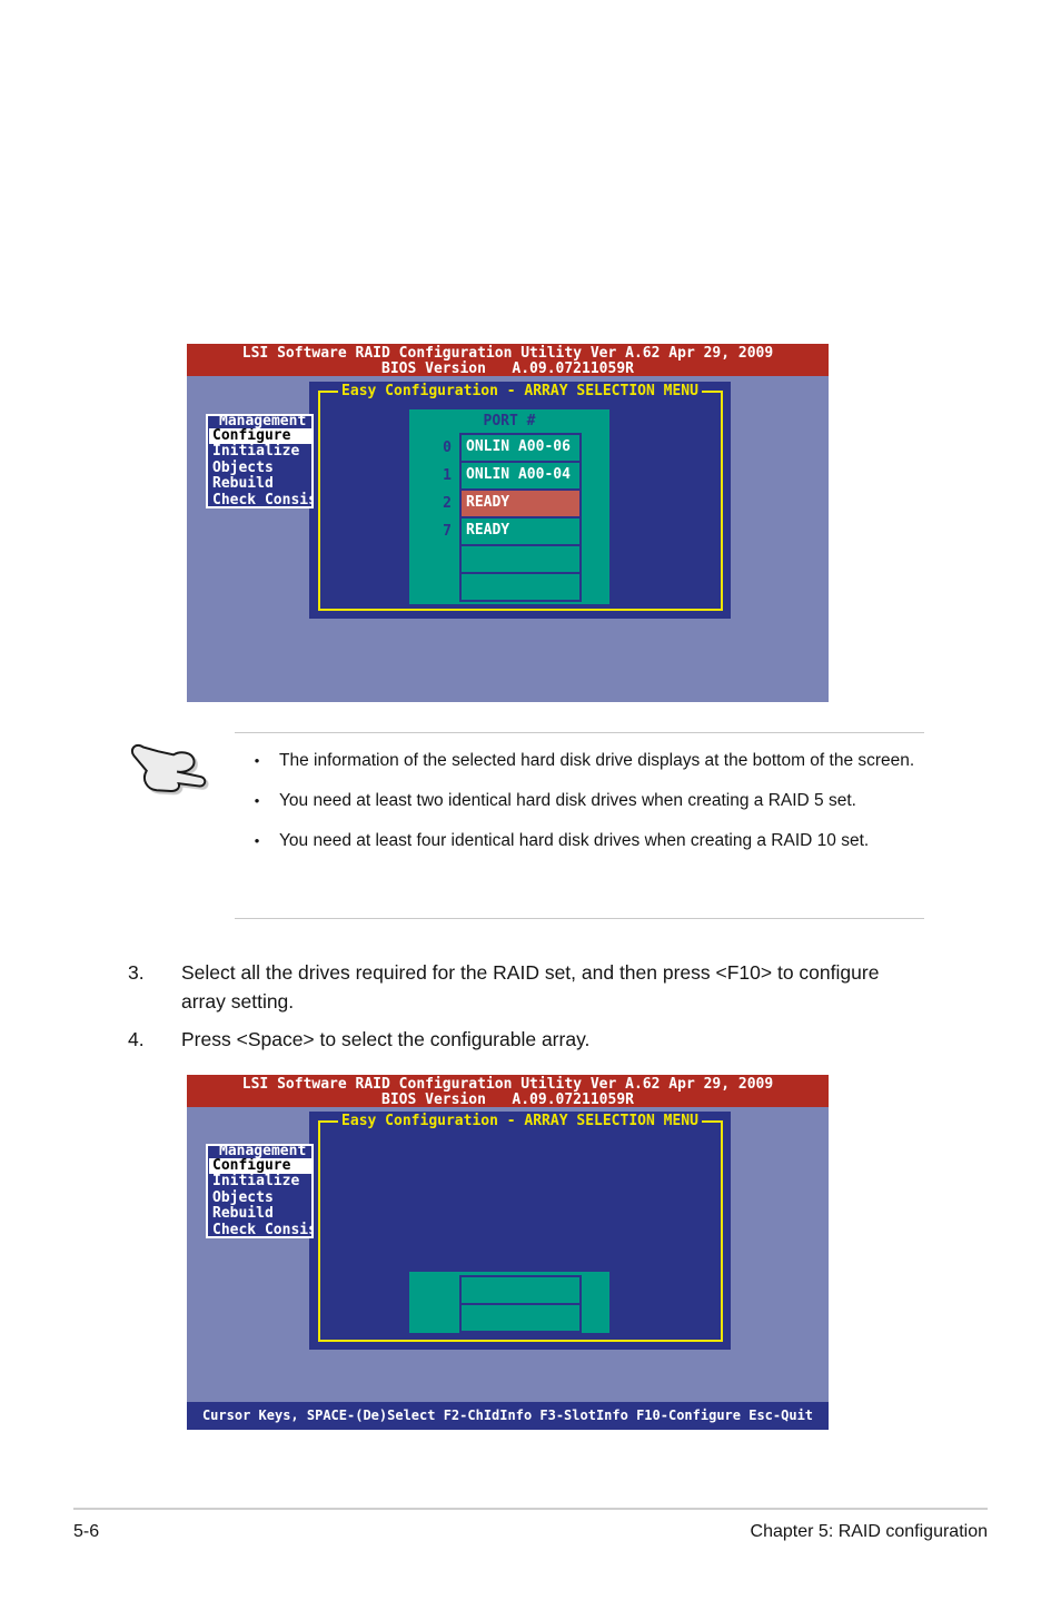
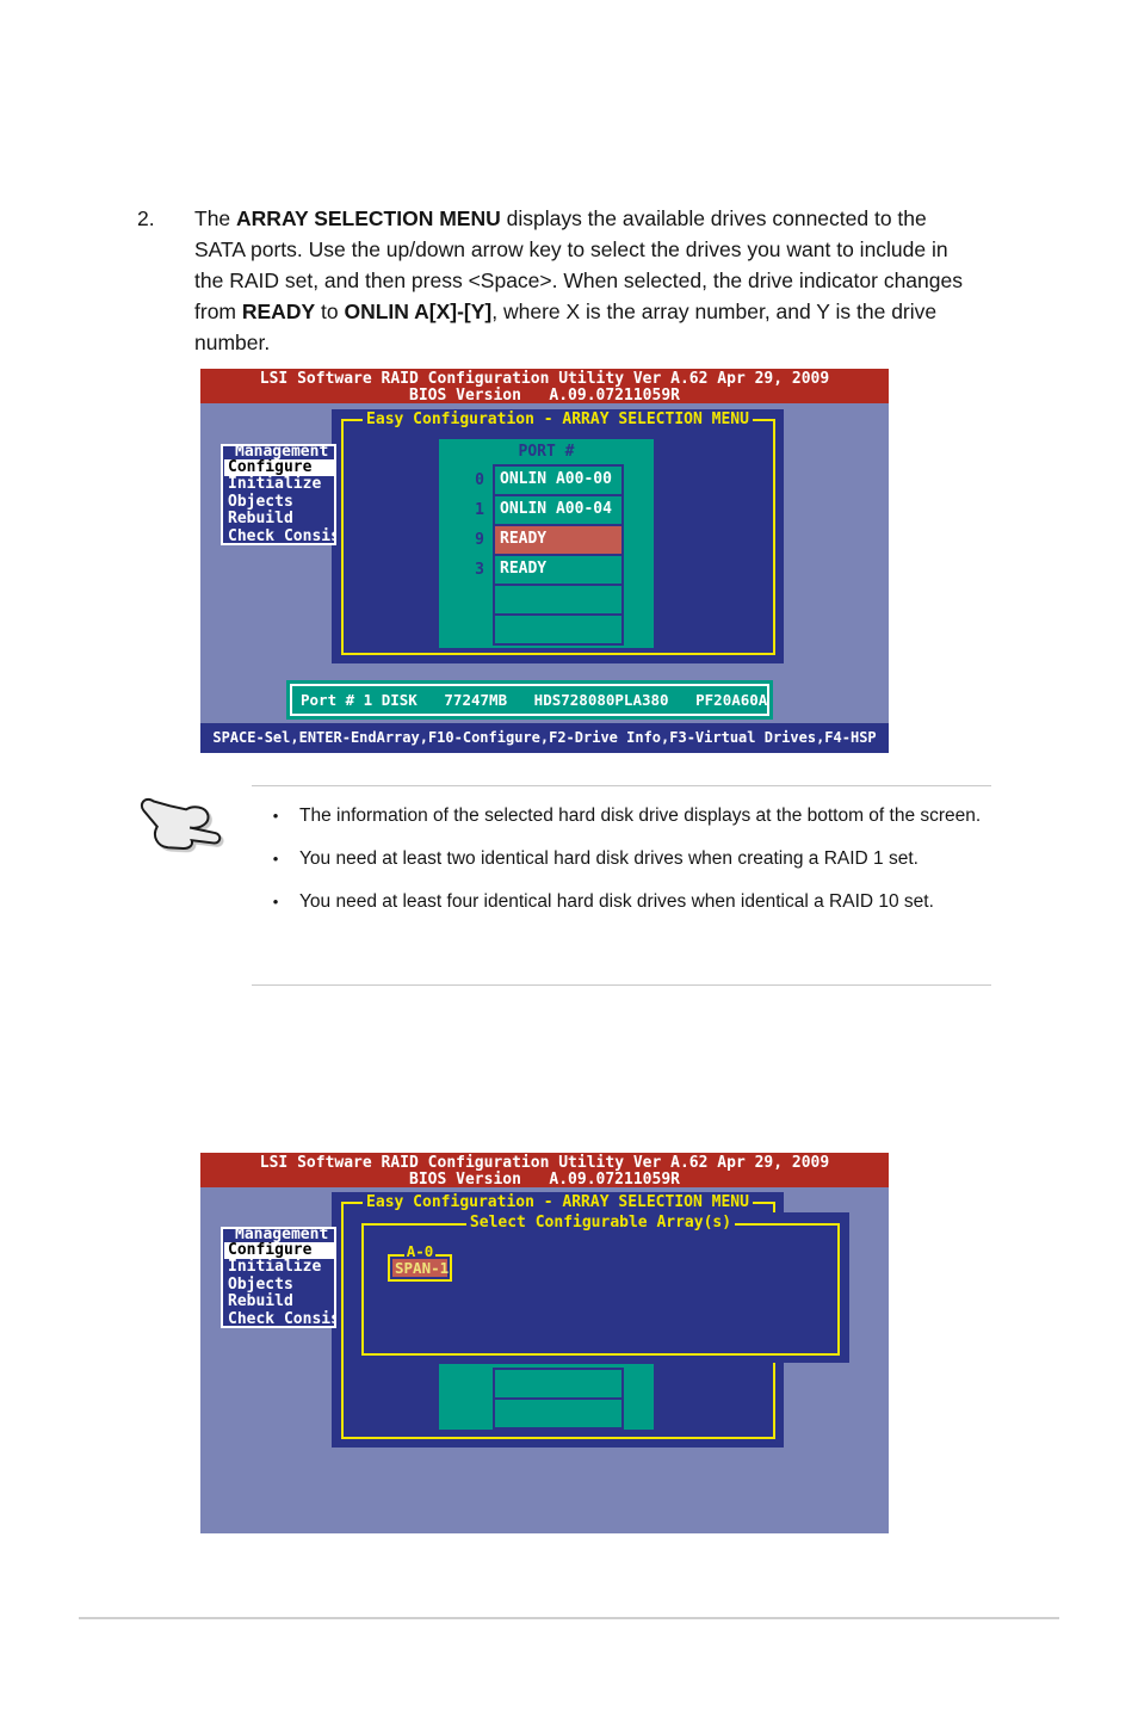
+ 2.
+ The ARRAY SELECTION MENU displays the available drives connected to the SATA ports. Use the up/down arrow key to select the drives you want to include in the RAID set, and then press <Space>. When selected, the drive indicator changes from READY to ONLIN A[X]-[Y], where X is the array number, and Y is the drive number.
  LSI Software RAID Configuration Utility Ver A.62 Apr 29, 2009
  BIOS Version A.09.07211059R
  Easy Configuration - ARRAY SELECTION MENU
  PORT #
  0
  1
- 2
+ 9
- 7
+ 3
- ONLIN A00-06
+ ONLIN A00-00
  ONLIN A00-04
  READY
  READY
  Management
  Configure
  Initialize
  Objects
  Rebuild
  Check Consi
+ Port # 1 DISK 77247MB HDS728080PLA380 PF20A60A
+ SPACE-Sel,ENTER-EndArray,F10-Configure,F2-Drive Info,F3-Virtual Drives,F4-HSP
  •
  The information of the selected hard disk drive displays at the bottom of the screen.
  •
- You need at least two identical hard disk drives when creating a RAID 5 set.
+ You need at least two identical hard disk drives when creating a RAID 1 set.
  •
- You need at least four identical hard disk drives when creating a RAID 10 set.
+ You need at least four identical hard disk drives when identical a RAID 10 set.
- 3.
- Select all the drives required for the RAID set, and then press <F10> to configure array setting.
- 4.
- Press <Space> to select the configurable array.
  LSI Software RAID Configuration Utility Ver A.62 Apr 29, 2009
  BIOS Version A.09.07211059R
  Easy Configuration - ARRAY SELECTION MENU
+ Select Configurable Array(s)
+ A-0
+ SPAN-1
  Management
  Configure
  Initialize
  Objects
  Rebuild
  Check Consi
- Cursor Keys, SPACE-(De)Select F2-ChIdInfo F3-SlotInfo F10-Configure Esc-Quit
- 5-6
- Chapter 5: RAID configuration
